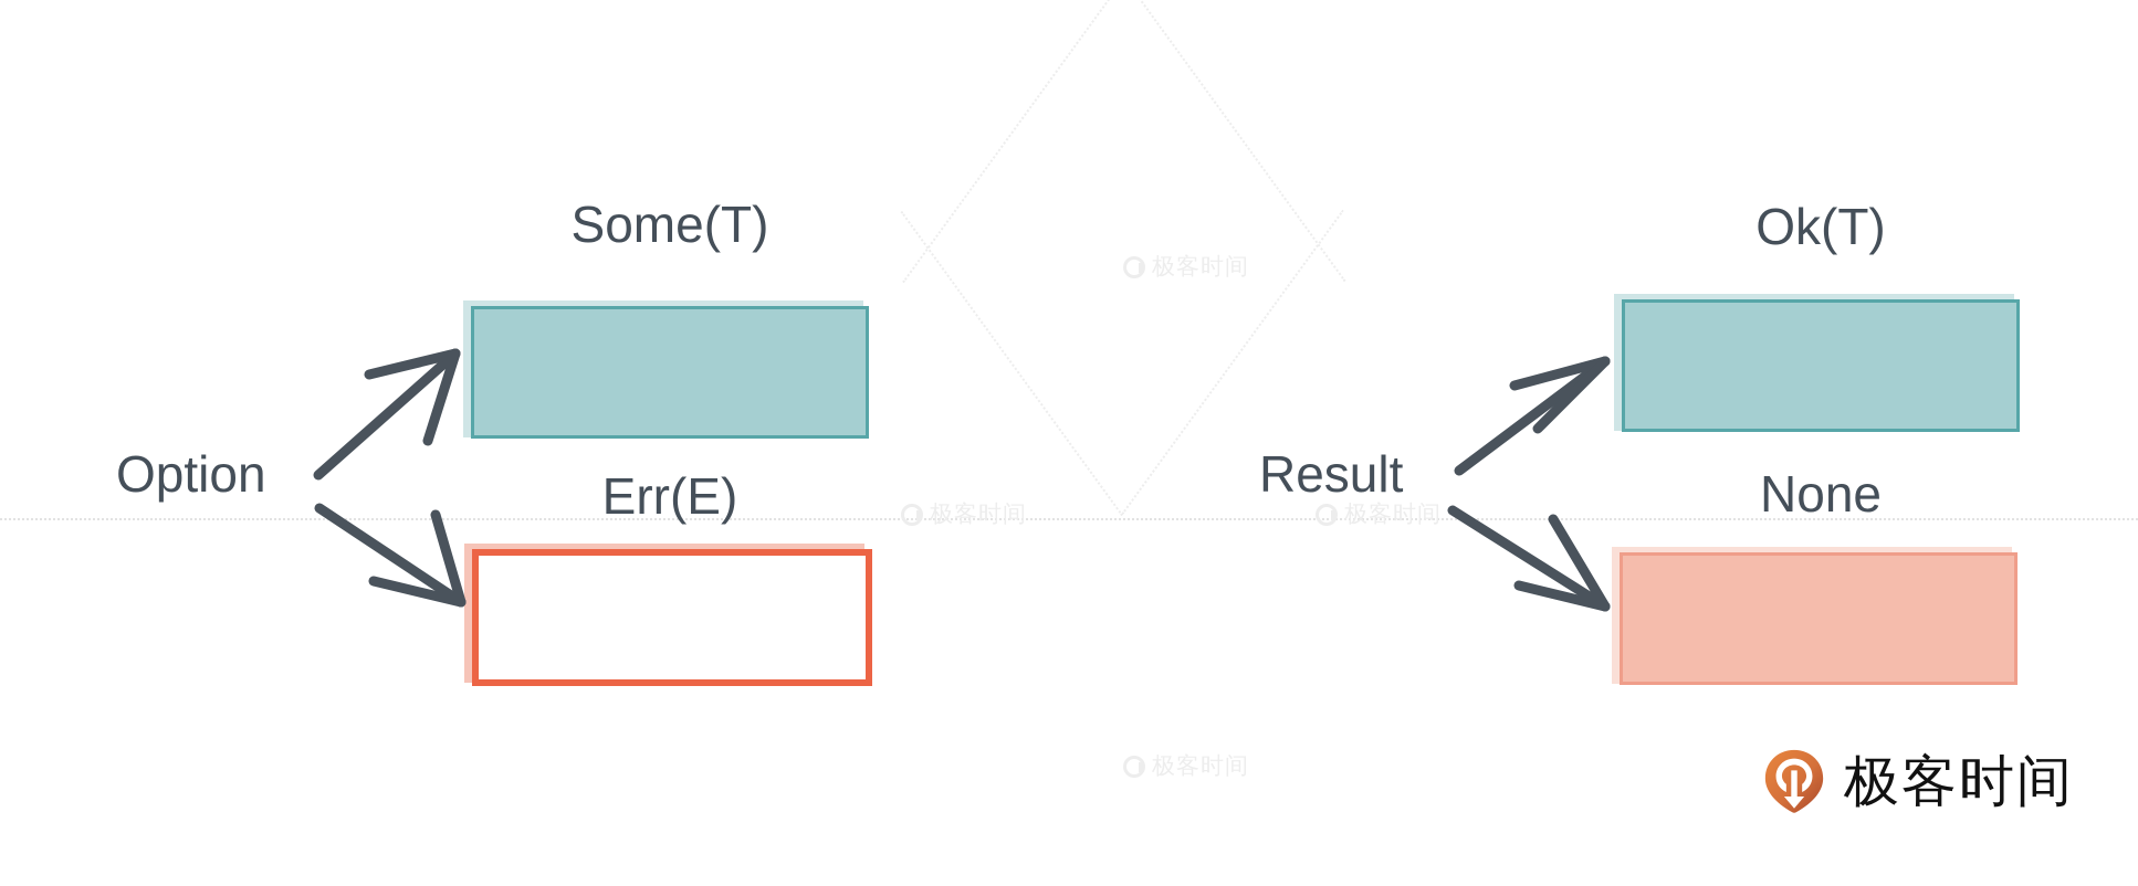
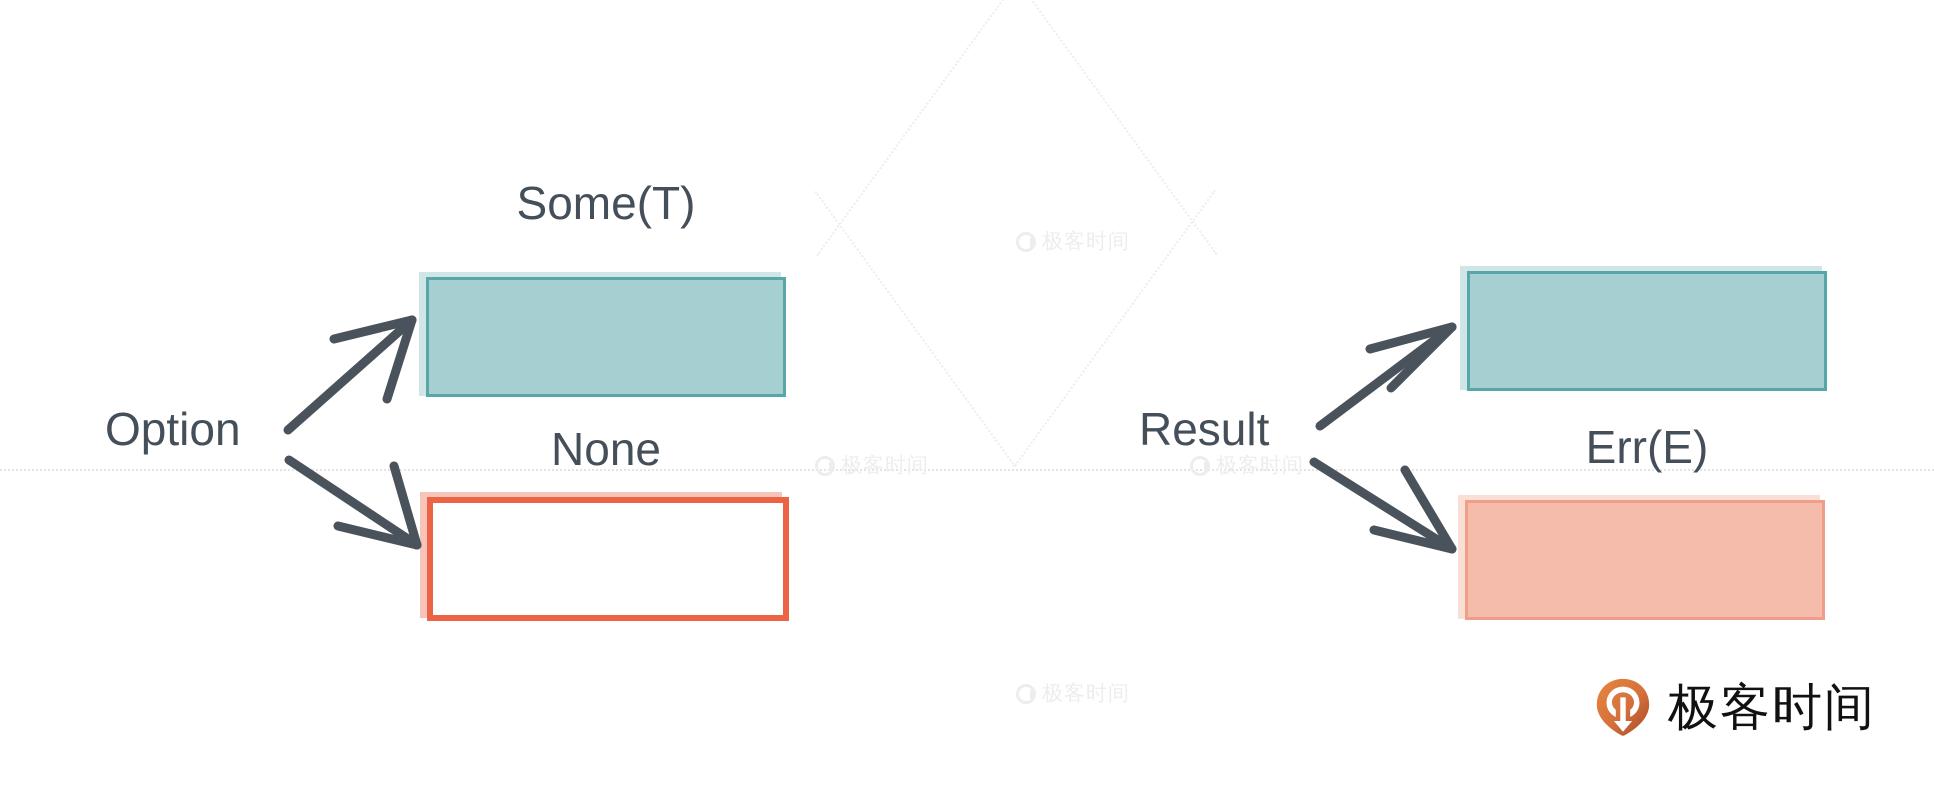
  极客时间
  极客时间
  Option
  Some(T)
- Err(E)
+ None
  Result
- Ok(T)
- None
+ Err(E)
  极客时间
